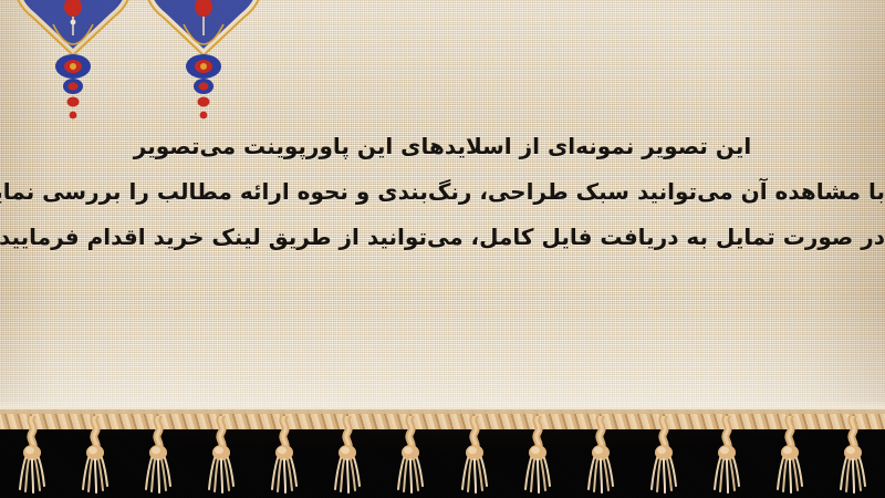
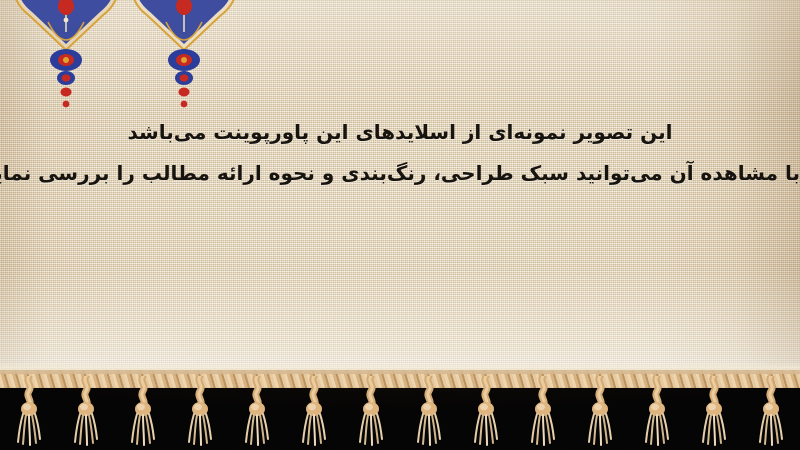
- این تصویر نمونه‌ای از اسلایدهای این پاورپوینت می‌تصویر
+ این تصویر نمونه‌ای از اسلایدهای این پاورپوینت می‌باشد
  با مشاهده آن می‌توانید سبک طراحی، رنگ‌بندی و نحوه ارائه مطالب را بررسی نما
- در صورت تمایل به دریافت فایل کامل، می‌توانید از طریق لینک خرید اقدام فرمایید
